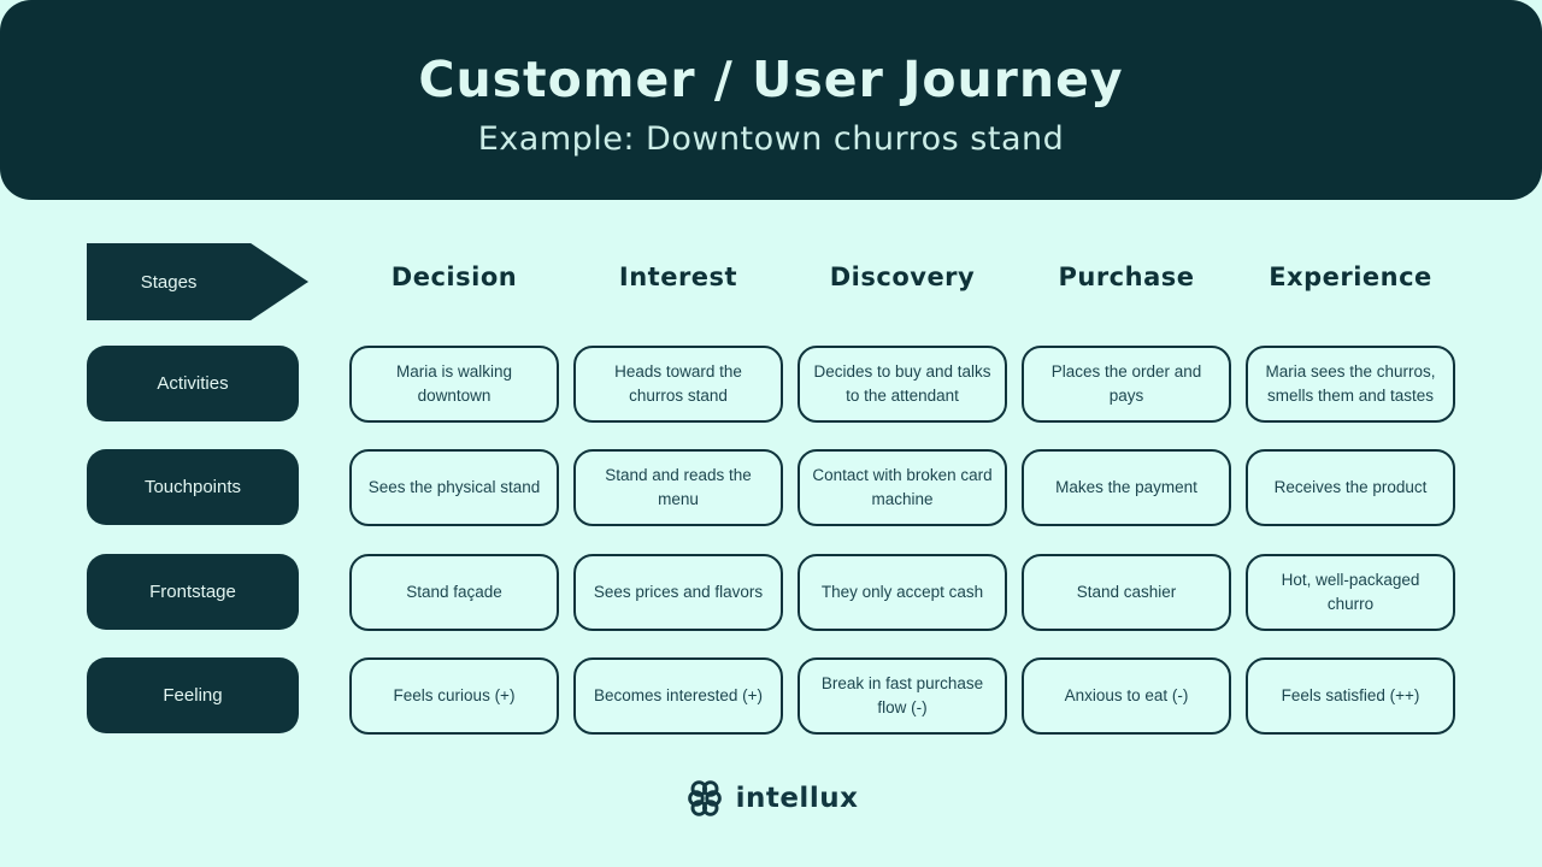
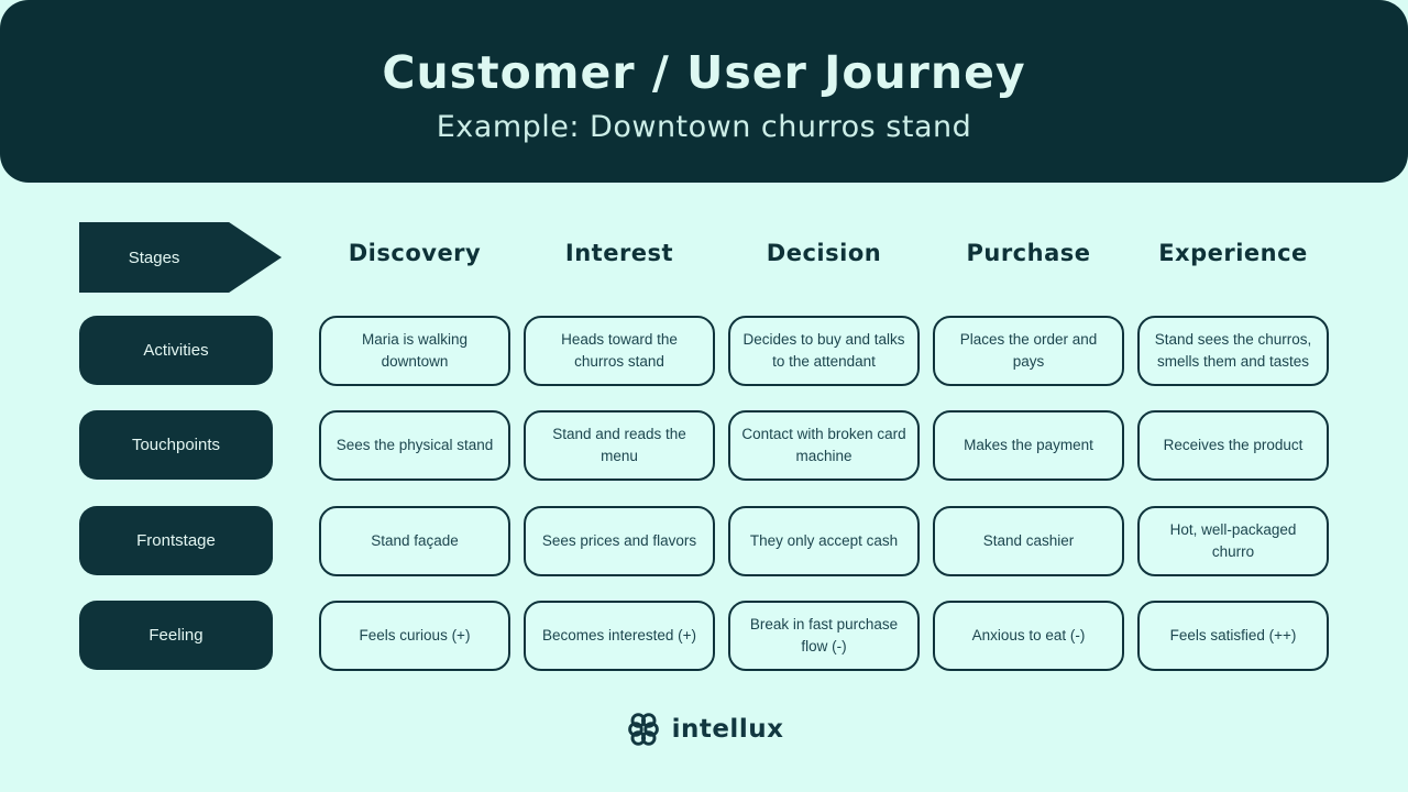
  Customer / User Journey
  Example: Downtown churros stand
  Stages
- Decision
+ Discovery
  Interest
- Discovery
+ Decision
  Purchase
  Experience
  Activities
  Touchpoints
  Frontstage
  Feeling
  Maria is walking downtown
  Heads toward the churros stand
  Decides to buy and talks to the attendant
  Places the order and pays
- Maria sees the churros, smells them and tastes
+ Stand sees the churros, smells them and tastes
  Sees the physical stand
  Stand and reads the menu
  Contact with broken card machine
  Makes the payment
  Receives the product
  Stand façade
  Sees prices and flavors
  They only accept cash
  Stand cashier
  Hot, well-packaged churro
  Feels curious (+)
  Becomes interested (+)
  Break in fast purchase flow (-)
  Anxious to eat (-)
  Feels satisfied (++)
  intellux
